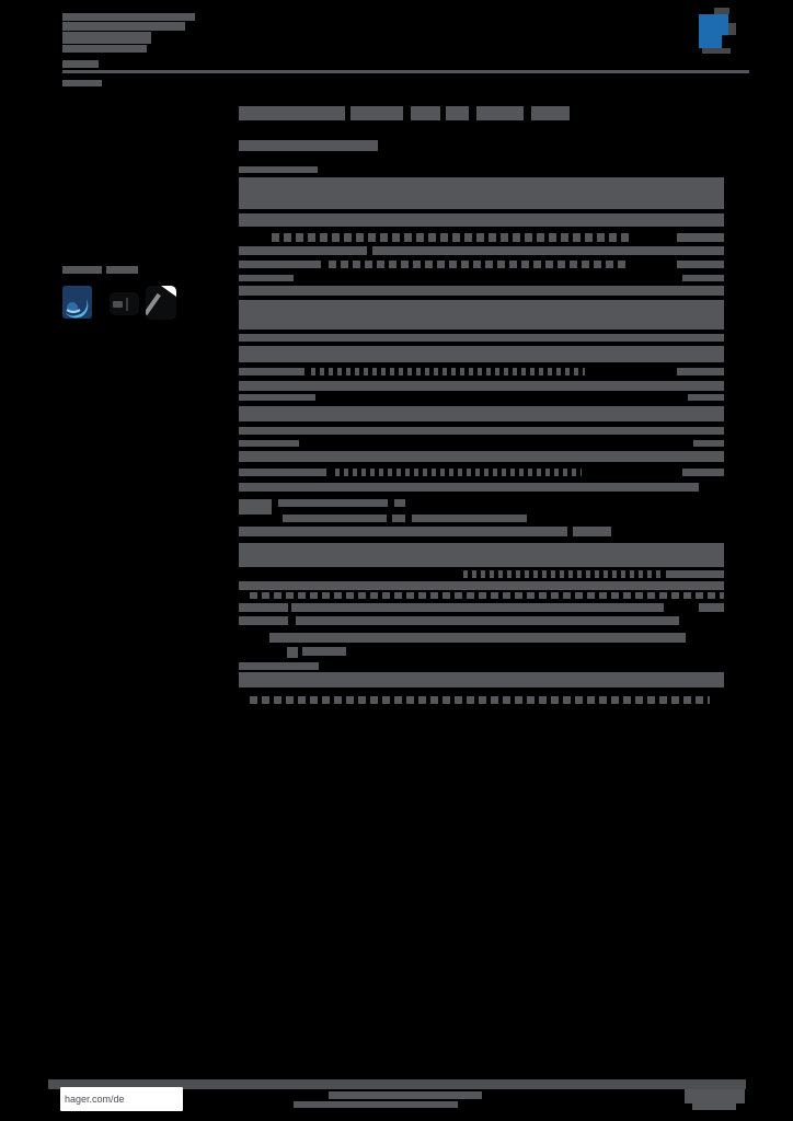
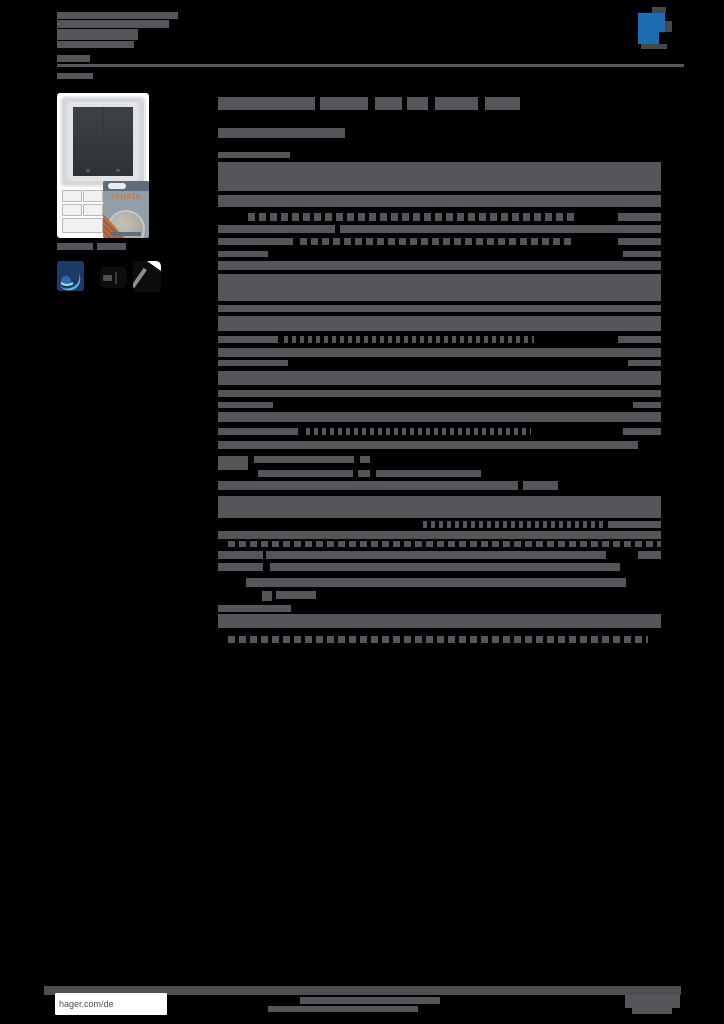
+ renata
  hager.com/de
